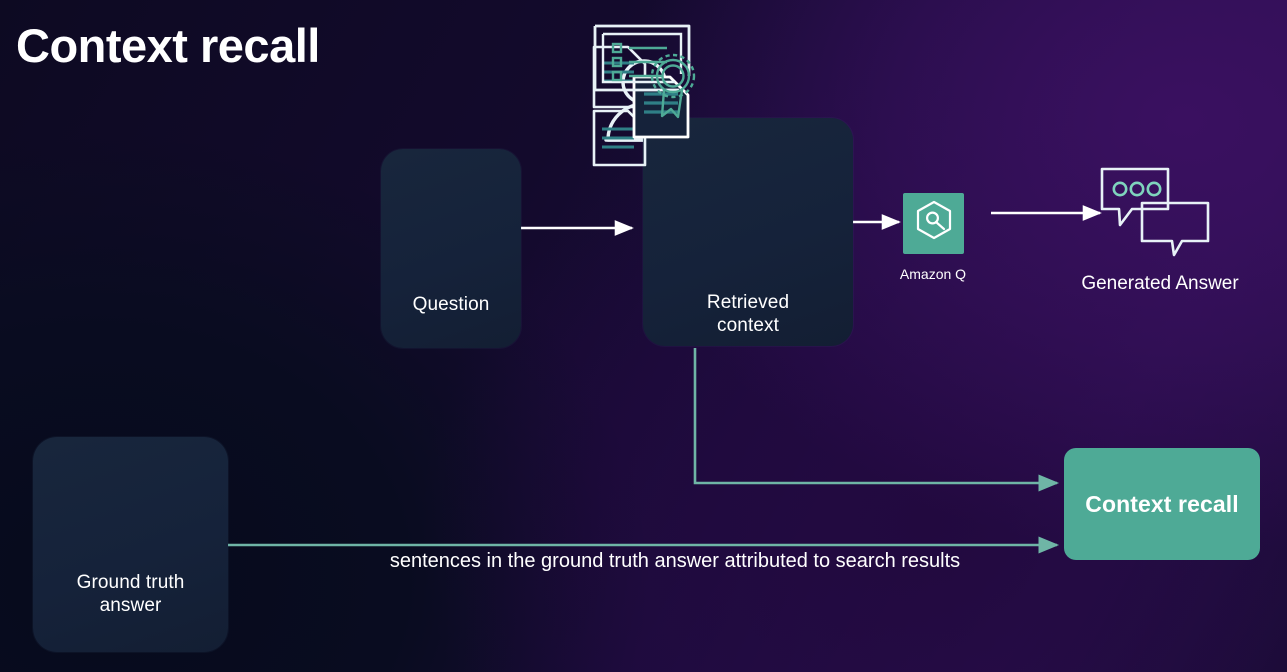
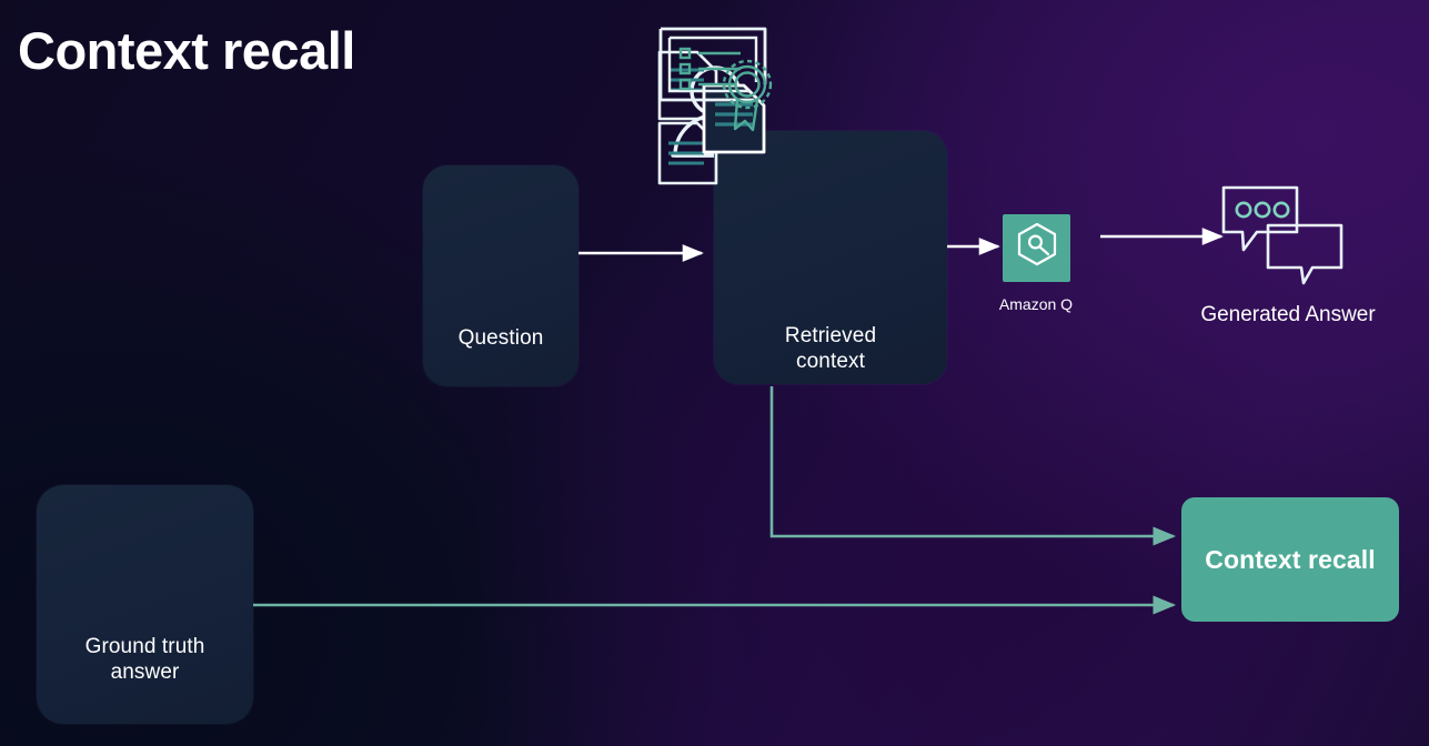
  Context recall
  Question
  Retrieved
  context
  Amazon Q
  Generated Answer
  Ground truth
  answer
  Context recall
- sentences in the ground truth answer attributed to search results
